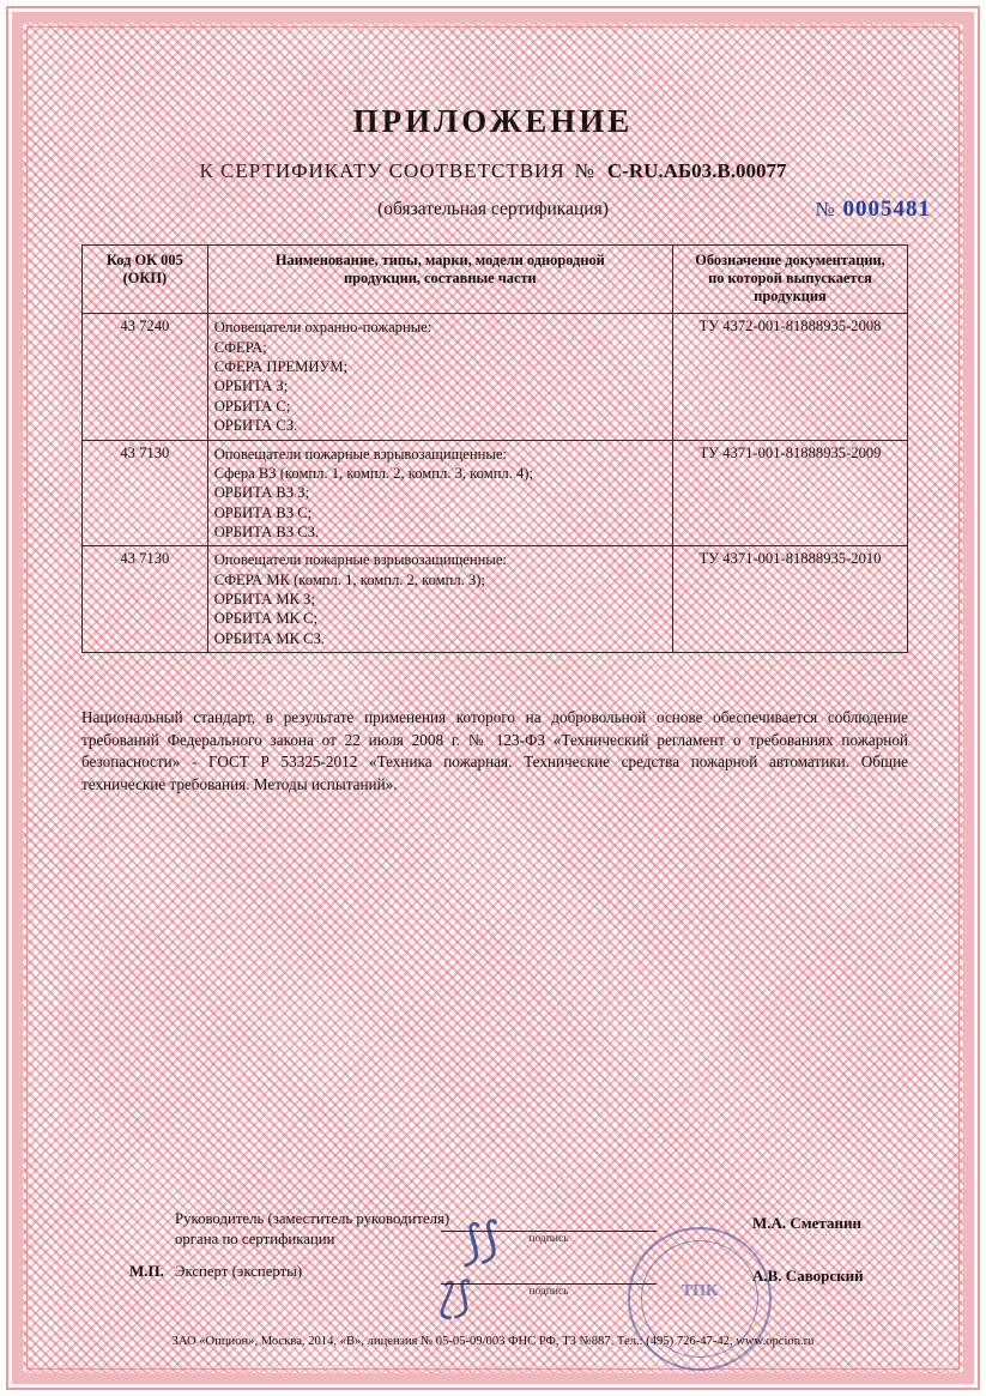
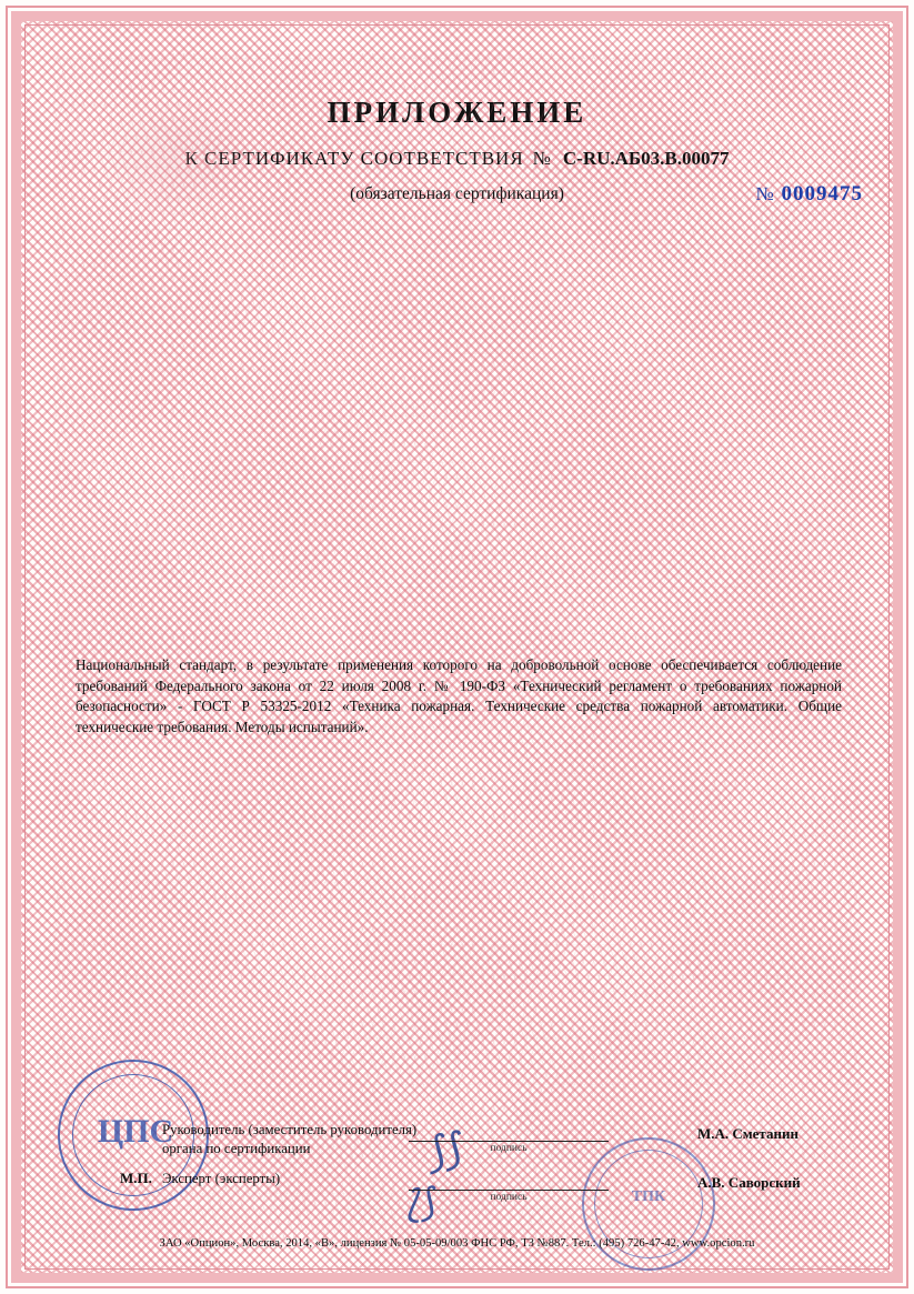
- № 0005481
+ № 0009475
- Код ОК 005 (ОКП)	Наименование, типы, марки, модели однородной продукции, составные части	Обозначение документации, по которой выпускается продукция
- 43 7240	Оповещатели охранно-пожарные: СФЕРА; СФЕРА ПРЕМИУМ; ОРБИТА З; ОРБИТА С; ОРБИТА СЗ.	ТУ 4372-001-81888935-2008
- 43 7130	Оповещатели пожарные взрывозащищенные: Сфера ВЗ (компл. 1, компл. 2, компл. 3, компл. 4); ОРБИТА ВЗ З; ОРБИТА ВЗ С; ОРБИТА ВЗ СЗ.	ТУ 4371-001-81888935-2009
- 43 7130	Оповещатели пожарные взрывозащищенные: СФЕРА МК (компл. 1, компл. 2, компл. 3); ОРБИТА МК З; ОРБИТА МК С; ОРБИТА МК СЗ.	ТУ 4371-001-81888935-2010
- Национальный стандарт, в результате применения которого на добровольной основе обеспечивается соблюдение требований Федерального закона от 22 июля 2008 г. № 123-ФЗ «Технический регламент о требованиях пожарной безопасности» - ГОСТ Р 53325-2012 «Техника пожарная. Технические средства пожарной автоматики. Общие технические требования. Методы испытаний».
+ Национальный стандарт, в результате применения которого на добровольной основе обеспечивается соблюдение требований Федерального закона от 22 июля 2008 г. № 190-ФЗ «Технический регламент о требованиях пожарной безопасности» - ГОСТ Р 53325-2012 «Техника пожарная. Технические средства пожарной автоматики. Общие технические требования. Методы испытаний».
+ ЦПС
  ТПК
  Руководитель (заместитель руководителя)
  органа по сертификации
  подпись
  М.А. Сметанин
  Эксперт (эксперты)
  подпись
  А.В. Саворский
  М.П.
  ЗАО «Опцион», Москва, 2014, «В», лицензия № 05-05-09/003 ФНС РФ, ТЗ №887. Тел.: (495) 726-47-42, www.opcion.ru
